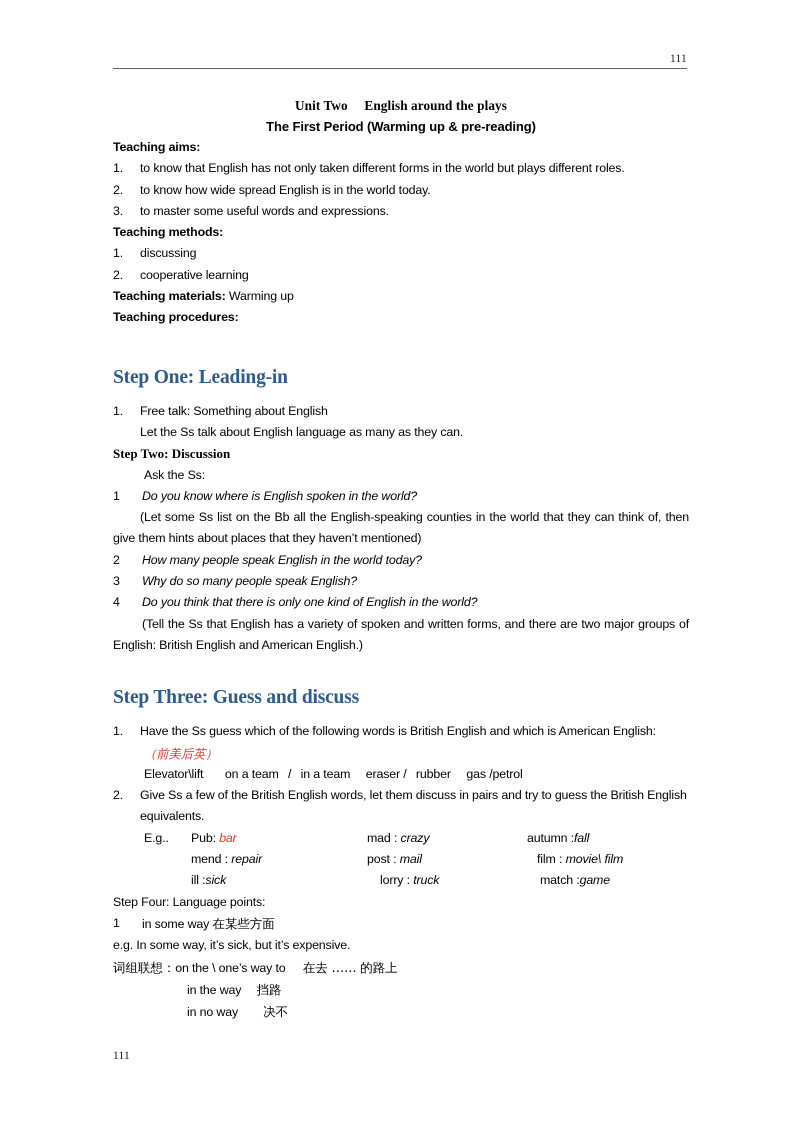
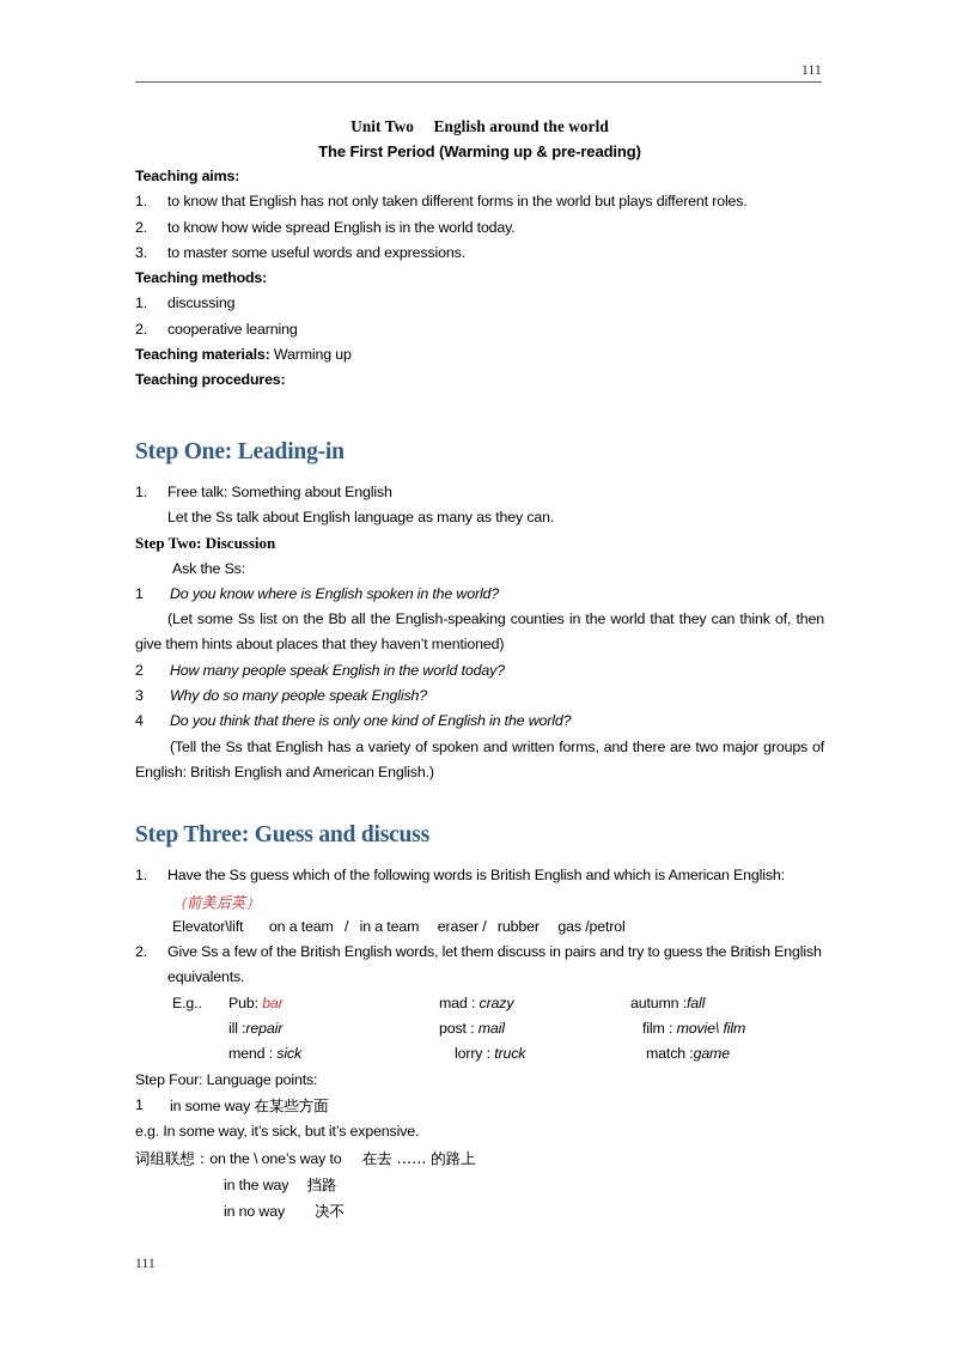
  111
- Unit Two English around the plays
+ Unit Two English around the world
  The First Period (Warming up & pre-reading)
  Teaching aims:
  1.
  to know that English has not only taken different forms in the world but plays different roles.
  2.
  to know how wide spread English is in the world today.
  3.
  to master some useful words and expressions.
  Teaching methods:
  1.
  discussing
  2.
  cooperative learning
  Teaching materials: Warming up
  Teaching procedures:
  Step One: Leading-in
  1.
  Free talk: Something about English
  Let the Ss talk about English language as many as they can.
  Step Two: Discussion
  Ask the Ss:
  1
  Do you know where is English spoken in the world?
  (Let some Ss list on the Bb all the English-speaking counties in the world that they can think of, then give them hints about places that they haven’t mentioned)
  2
  How many people speak English in the world today?
  3
  Why do so many people speak English?
  4
  Do you think that there is only one kind of English in the world?
  (Tell the Ss that English has a variety of spoken and written forms, and there are two major groups of English: British English and American English.)
  Step Three: Guess and discuss
  1.
  Have the Ss guess which of the following words is British English and which is American English:
  （前美后英）
  Elevator\lift on a team / in a team eraser / rubber gas /petrol
  2.
  Give Ss a few of the British English words, let them discuss in pairs and try to guess the British English equivalents.
  E.g..
  Pub: bar
  mad : crazy
  autumn :fall
- mend : repair
+ ill :repair
  post : mail
  film : movie\ film
- ill :sick
+ mend : sick
  lorry : truck
  match :game
  Step Four: Language points:
  1
  in some way 在某些方面
  e.g. In some way, it’s sick, but it’s expensive.
  词组联想：on the \ one’s way to 在去 …… 的路上
  in the way 挡路
  in no way 决不
  111
